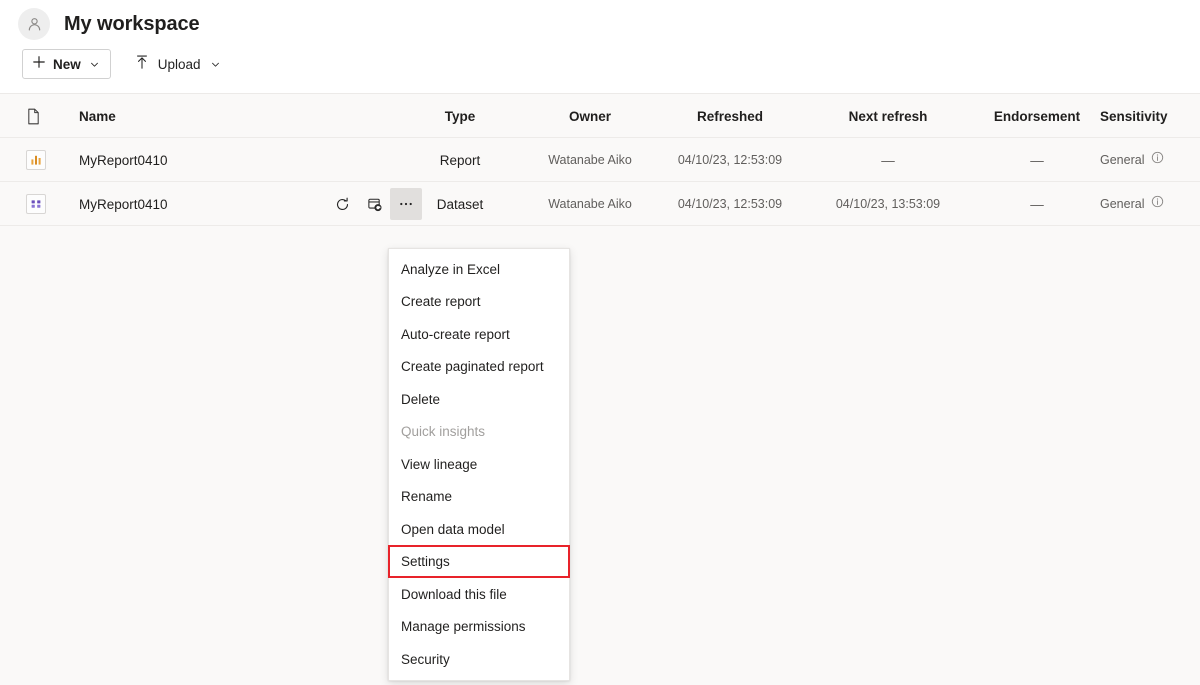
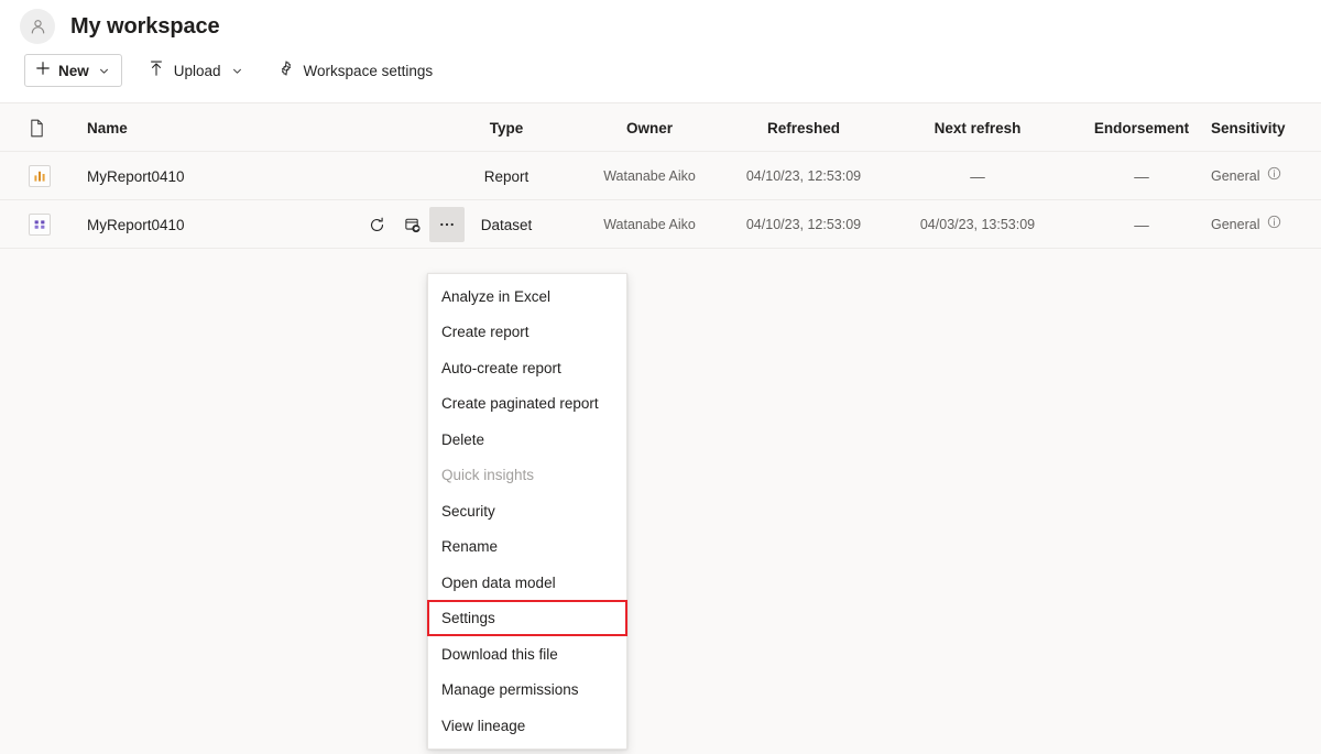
  My workspace
  New
  Upload
+ Workspace settings
  Name
  Type
  Owner
  Refreshed
  Next refresh
  Endorsement
  Sensitivity
  MyReport0410
  Report
  Watanabe Aiko
  04/10/23, 12:53:09
  —
  —
  General
  MyReport0410
  Dataset
  Watanabe Aiko
  04/10/23, 12:53:09
- 04/10/23, 13:53:09
+ 04/03/23, 13:53:09
  —
  General
  Analyze in Excel
  Create report
  Auto-create report
  Create paginated report
  Delete
  Quick insights
- View lineage
+ Security
  Rename
  Open data model
  Settings
  Download this file
  Manage permissions
- Security
+ View lineage
